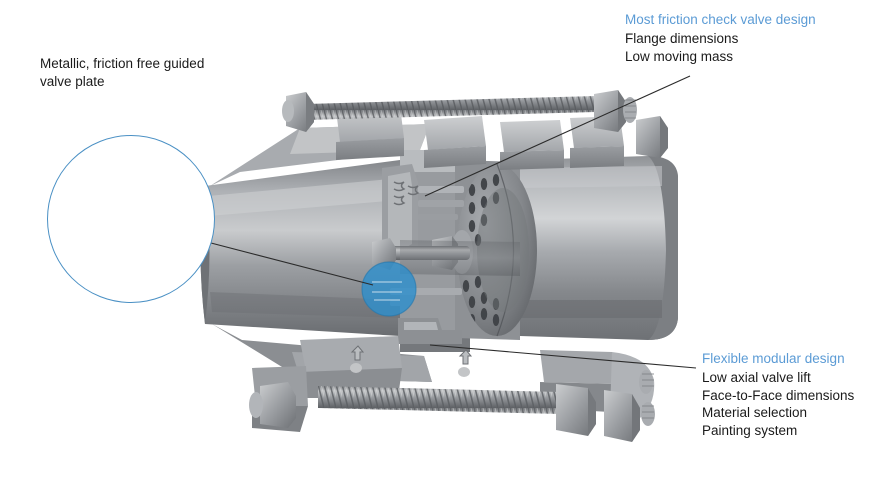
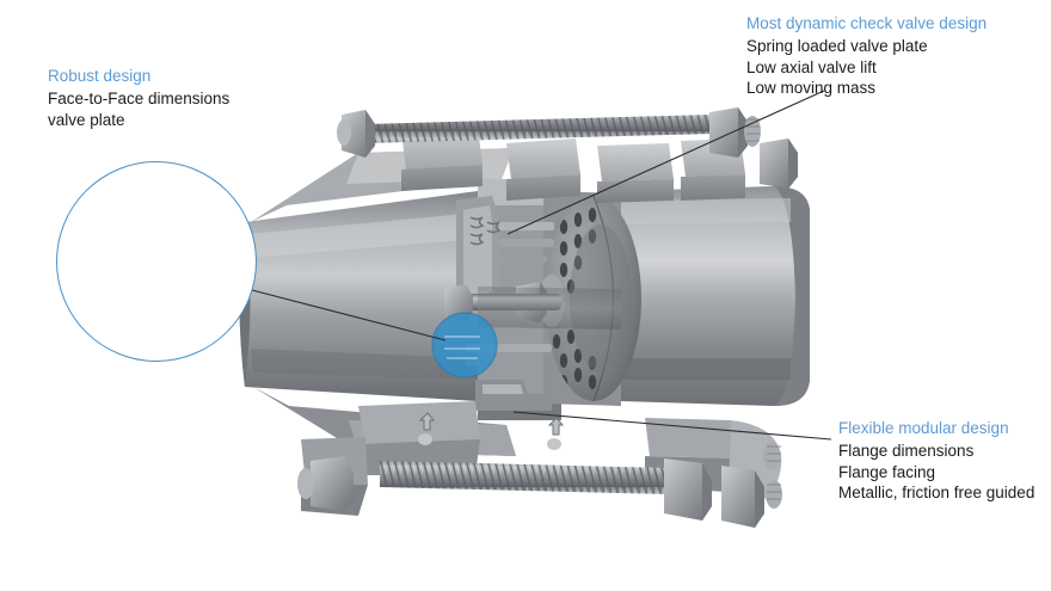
+ Robust design
- Metallic, friction free guided
+ Face-to-Face dimensions
  valve plate
- Most friction check valve design
+ Most dynamic check valve design
+ Spring loaded valve plate
- Flange dimensions
+ Low axial valve lift
  Low moving mass
  Flexible modular design
- Low axial valve lift
+ Flange dimensions
+ Flange facing
- Face-to-Face dimensions
+ Metallic, friction free guided
- Material selection
- Painting system
